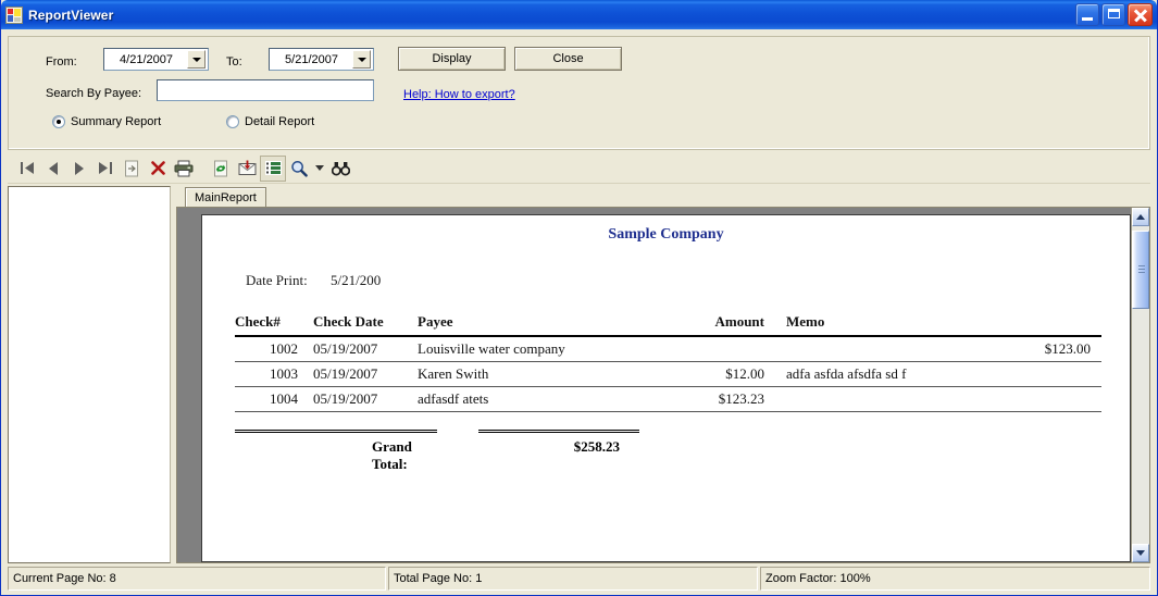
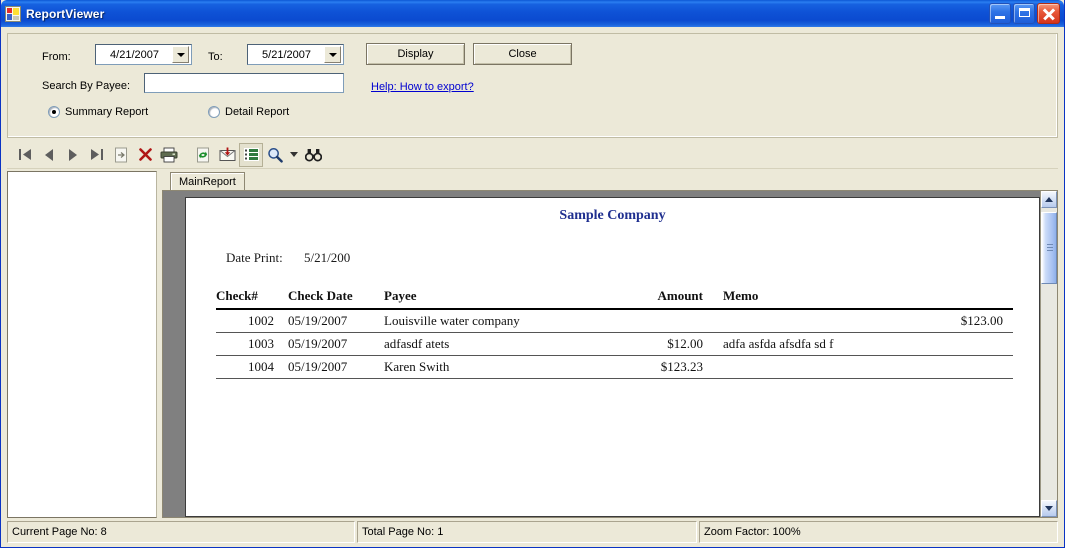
  ReportViewer
  From:
  4/21/2007
  To:
  5/21/2007
  Search By Payee:
  Display
  Close
  Help: How to export?
  Summary Report
  Detail Report
  MainReport
  Sample Company
  Date Print:
  5/21/200
  Check#
  Check Date
  Payee
  Amount
  Memo
  1002
  05/19/2007
  Louisville water company
  $123.00
  1003
  05/19/2007
- Karen Swith
+ adfasdf atets
  $12.00
  adfa asfda afsdfa sd f
  1004
  05/19/2007
- adfasdf atets
+ Karen Swith
  $123.23
- Grand Total:
- $258.23
  Current Page No: 8
  Total Page No: 1
  Zoom Factor: 100%
